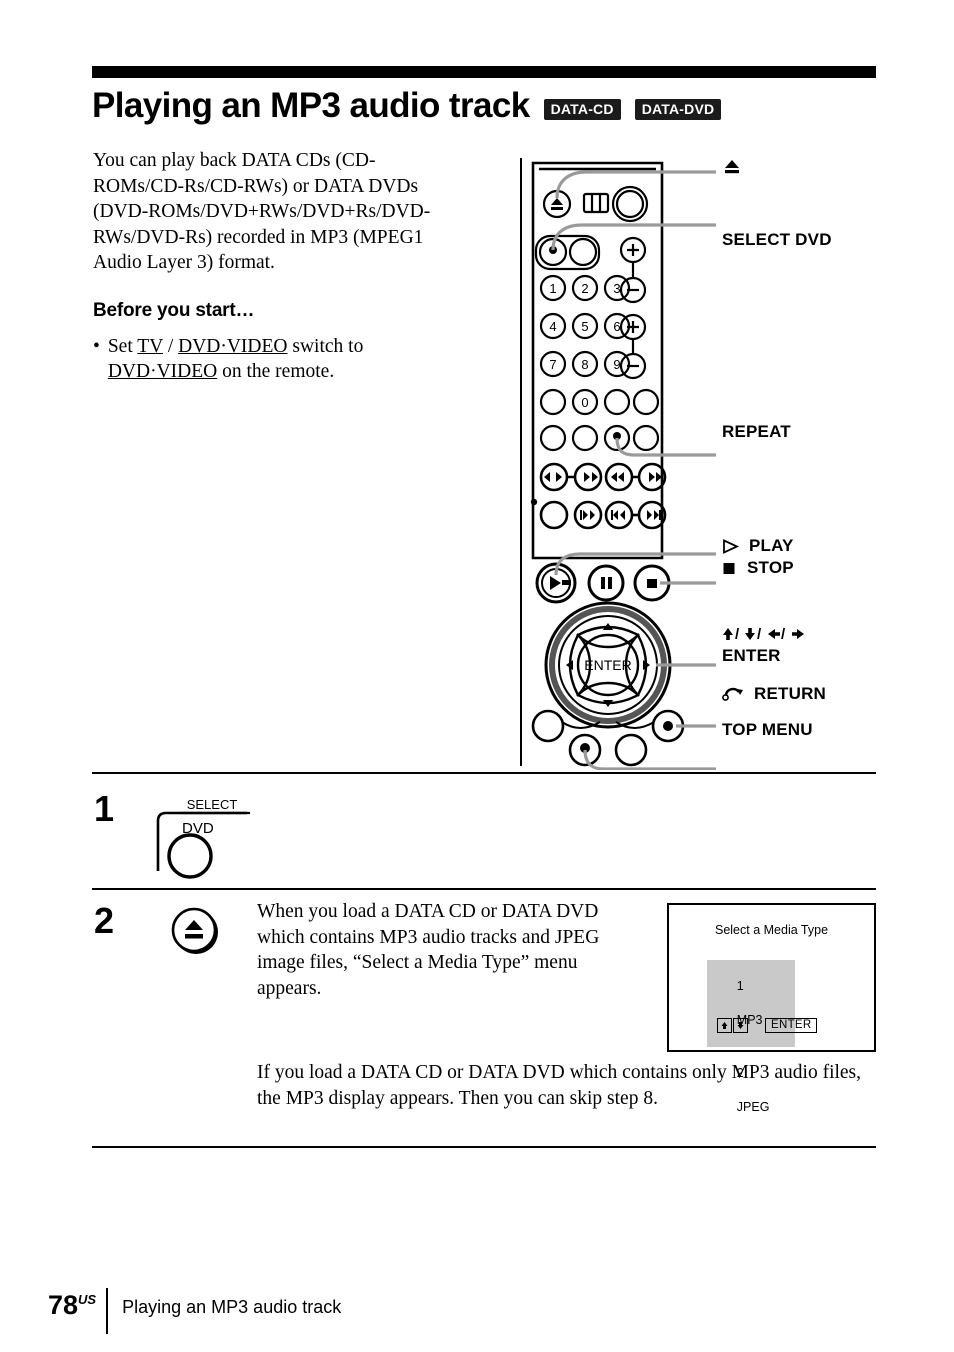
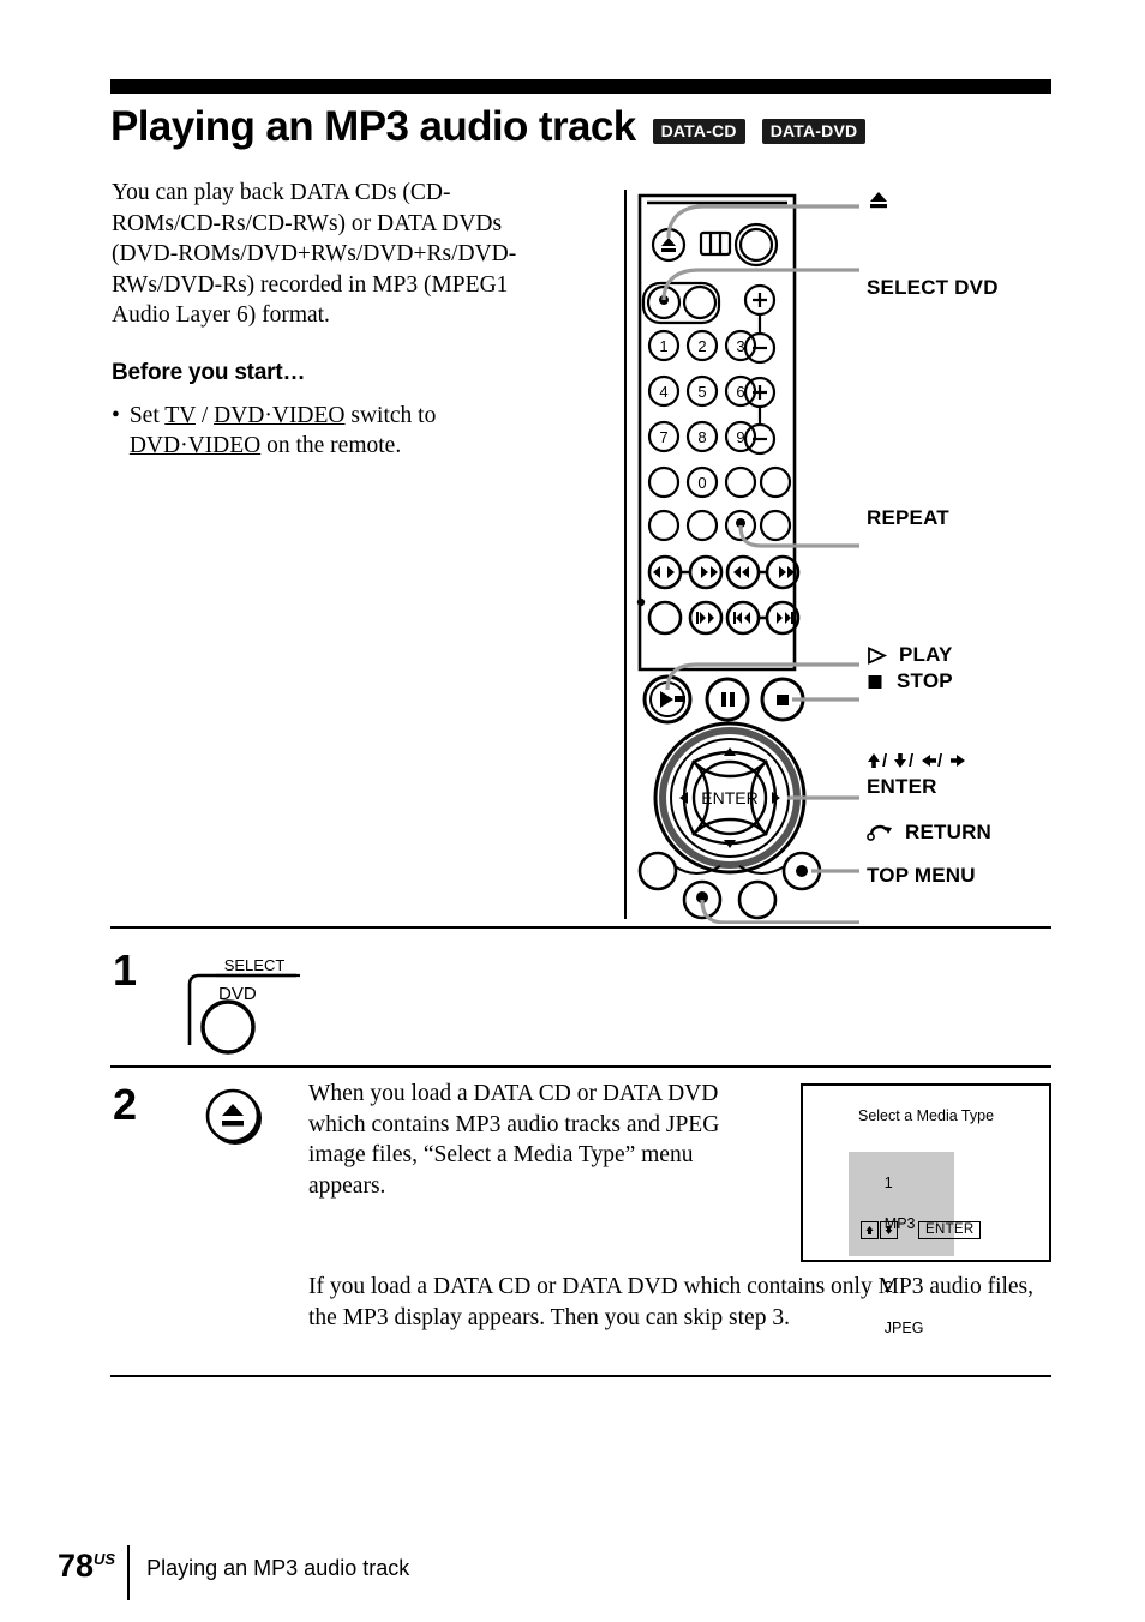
  Playing an MP3 audio track
  DATA-CD
  DATA-DVD
- You can play back DATA CDs (CD-ROMs/CD-Rs/CD-RWs) or DATA DVDs (DVD-ROMs/DVD+RWs/DVD+Rs/DVD-RWs/DVD-Rs) recorded in MP3 (MPEG1 Audio Layer 3) format.
+ You can play back DATA CDs (CD-ROMs/CD-Rs/CD-RWs) or DATA DVDs (DVD-ROMs/DVD+RWs/DVD+Rs/DVD-RWs/DVD-Rs) recorded in MP3 (MPEG1 Audio Layer 6) format.
  Before you start…
  •
  Set TV / DVD·VIDEO switch to DVD·VIDEO on the remote.
  1
  2
  3
  4
  5
  6
  7
  8
  9
  0
  ENTER
  SELECT DVD
  REPEAT
  PLAY
  STOP
  /
  /
  /
  ENTER
  RETURN
  TOP MENU
  1
  SELECT
  DVD
  2
  When you load a DATA CD or DATA DVD which contains MP3 audio tracks and JPEG image files, “Select a Media Type” menu appears.
- If you load a DATA CD or DATA DVD which contains only MP3 audio files, the MP3 display appears. Then you can skip step 8.
+ If you load a DATA CD or DATA DVD which contains only MP3 audio files, the MP3 display appears. Then you can skip step 3.
  Select a Media Type
  1 MP3
  2 JPEG
  ENTER
  78US
  Playing an MP3 audio track
